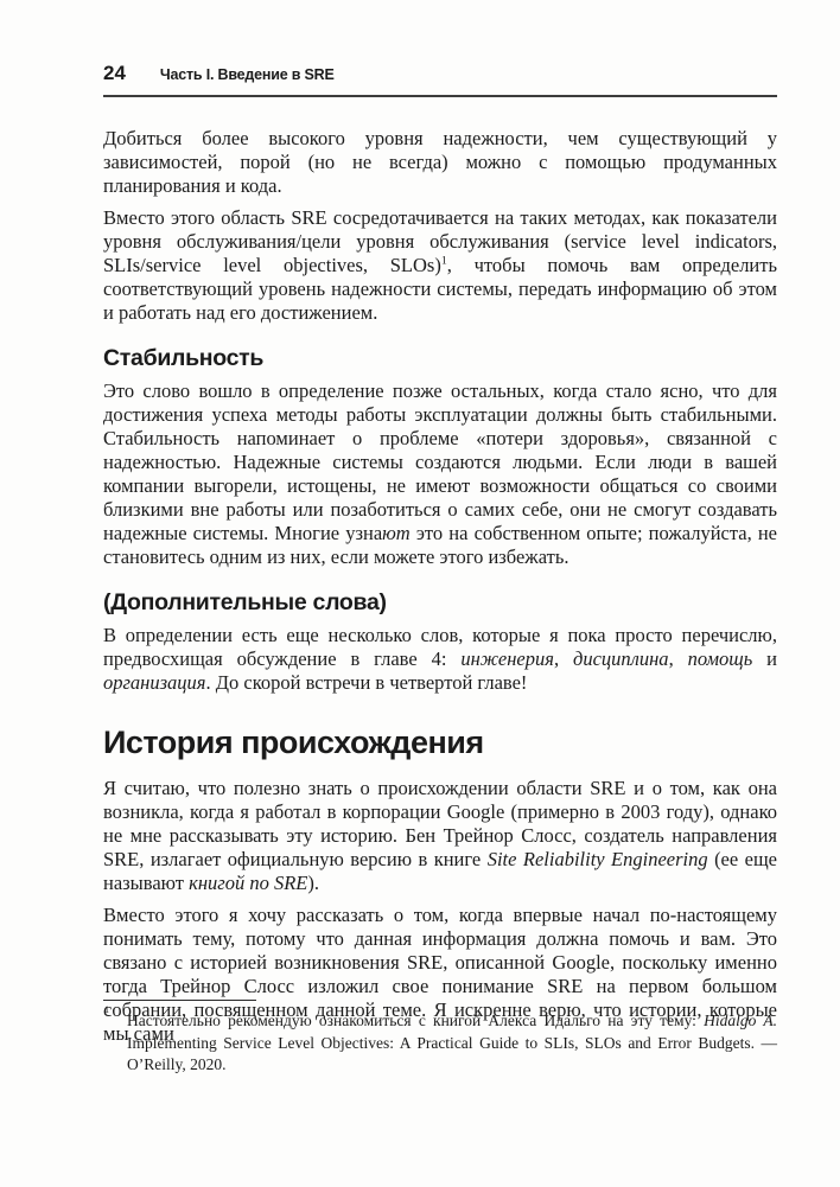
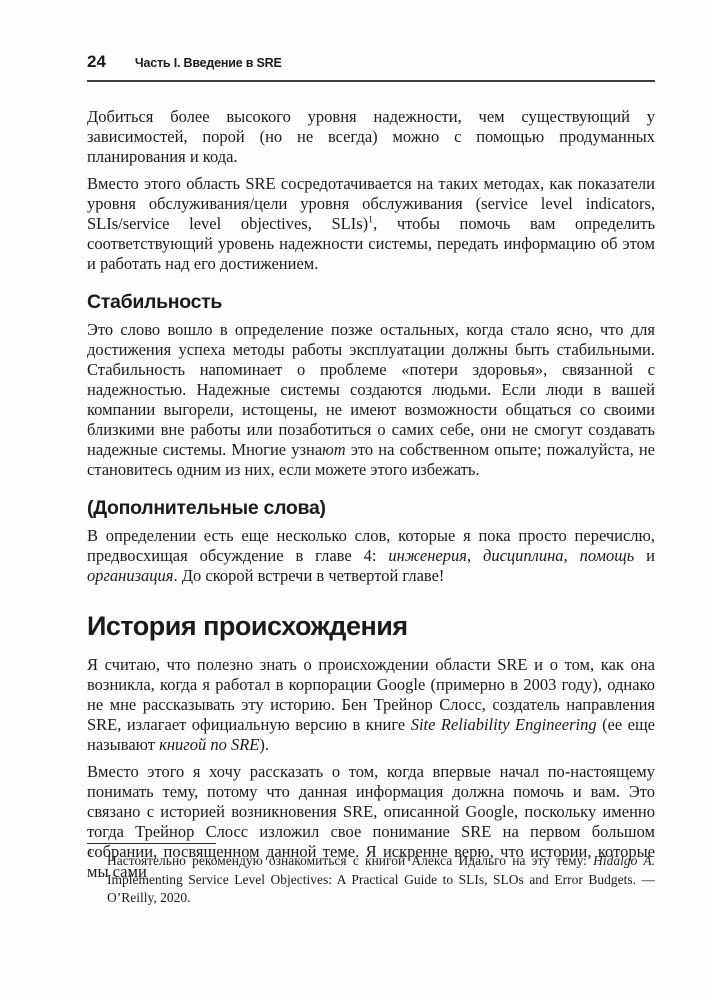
  24
  Часть I. Введение в SRE
  Добиться более высокого уровня надежности, чем существующий у зависимостей, порой (но не всегда) можно с помощью продуманных планирования и кода.
- Вместо этого область SRE сосредотачивается на таких методах, как показатели уровня обслуживания/цели уровня обслуживания (service level indicators, SLIs/service level objectives, SLOs)1, чтобы помочь вам определить соответствующий уровень надежности системы, передать информацию об этом и работать над его достижением.
+ Вместо этого область SRE сосредотачивается на таких методах, как показатели уровня обслуживания/цели уровня обслуживания (service level indicators, SLIs/service level objectives, SLIs)1, чтобы помочь вам определить соответствующий уровень надежности системы, передать информацию об этом и работать над его достижением.
  Стабильность
  Это слово вошло в определение позже остальных, когда стало ясно, что для достижения успеха методы работы эксплуатации должны быть стабильными. Стабильность напоминает о проблеме «потери здоровья», связанной с надежностью. Надежные системы создаются людьми. Если люди в вашей компании выгорели, истощены, не имеют возможности общаться со своими близкими вне работы или позаботиться о самих себе, они не смогут создавать надежные системы. Многие узнают это на собственном опыте; пожалуйста, не становитесь одним из них, если можете этого избежать.
  (Дополнительные слова)
  В определении есть еще несколько слов, которые я пока просто перечислю, предвосхищая обсуждение в главе 4: инженерия, дисциплина, помощь и организация. До скорой встречи в четвертой главе!
  История происхождения
  Я считаю, что полезно знать о происхождении области SRE и о том, как она возникла, когда я работал в корпорации Google (примерно в 2003 году), однако не мне рассказывать эту историю. Бен Трейнор Слосс, создатель направления SRE, излагает официальную версию в книге Site Reliability Engineering (ее еще называют книгой по SRE).
  Вместо этого я хочу рассказать о том, когда впервые начал по-настоящему понимать тему, потому что данная информация должна помочь и вам. Это связано с историей возникновения SRE, описанной Google, поскольку именно тогда Трейнор Слосс изложил свое понимание SRE на первом большом собрании, посвященном данной теме. Я искренне верю, что истории, которые мы сами
  1
  Настоятельно рекомендую ознакомиться с книгой Алекса Идальго на эту тему: Hidalgo A. Implementing Service Level Objectives: A Practical Guide to SLIs, SLOs and Error Budgets. — O’Reilly, 2020.
